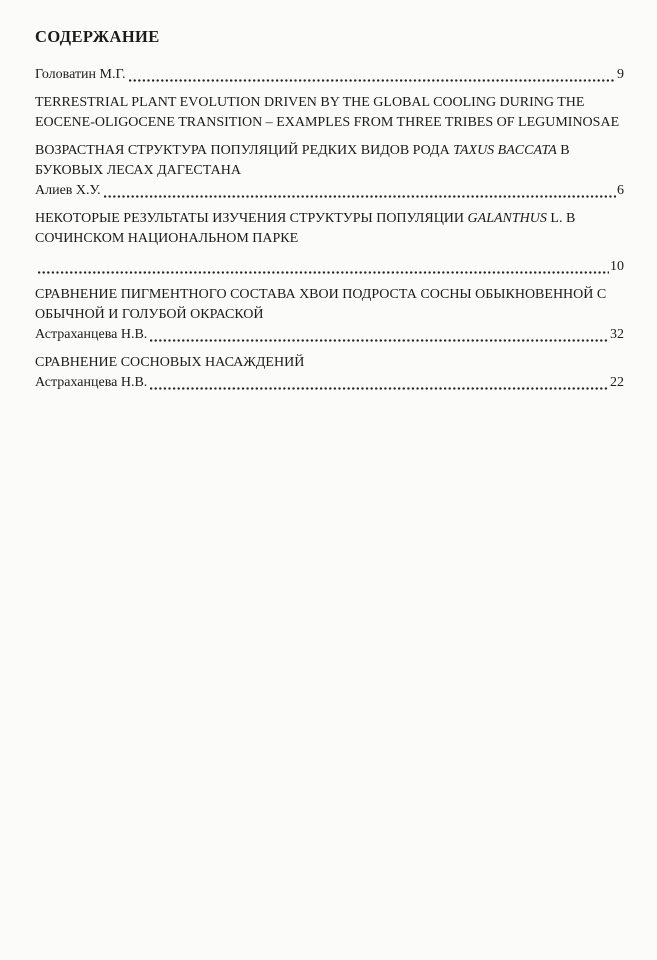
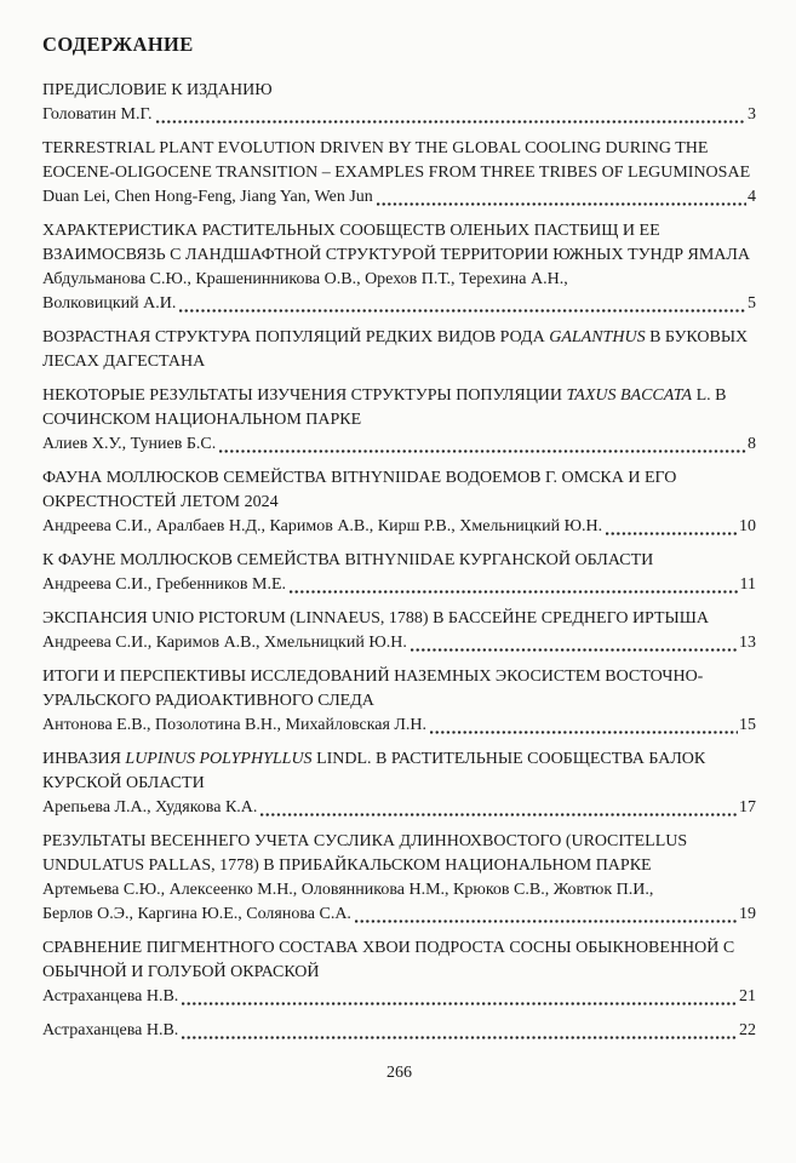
  СОДЕРЖАНИЕ
+ ПРЕДИСЛОВИЕ К ИЗДАНИЮ
  Головатин М.Г.
- 9
+ 3
  TERRESTRIAL PLANT EVOLUTION DRIVEN BY THE GLOBAL COOLING DURING THE EOCENE-OLIGOCENE TRANSITION – EXAMPLES FROM THREE TRIBES OF LEGUMINOSAE
+ Duan Lei, Chen Hong-Feng, Jiang Yan, Wen Jun
+ 4
+ ХАРАКТЕРИСТИКА РАСТИТЕЛЬНЫХ СООБЩЕСТВ ОЛЕНЬИХ ПАСТБИЩ И ЕЕ ВЗАИМОСВЯЗЬ С ЛАНДШАФТНОЙ СТРУКТУРОЙ ТЕРРИТОРИИ ЮЖНЫХ ТУНДР ЯМАЛА
+ Абдульманова С.Ю., Крашенинникова О.В., Орехов П.Т., Терехина А.Н.,
+ Волковицкий А.И.
+ 5
- ВОЗРАСТНАЯ СТРУКТУРА ПОПУЛЯЦИЙ РЕДКИХ ВИДОВ РОДА TAXUS BACCATA В БУКОВЫХ ЛЕСАХ ДАГЕСТАНА
+ ВОЗРАСТНАЯ СТРУКТУРА ПОПУЛЯЦИЙ РЕДКИХ ВИДОВ РОДА GALANTHUS В БУКОВЫХ ЛЕСАХ ДАГЕСТАНА
- Алиев Х.У.
- 6
- НЕКОТОРЫЕ РЕЗУЛЬТАТЫ ИЗУЧЕНИЯ СТРУКТУРЫ ПОПУЛЯЦИИ GALANTHUS L. В СОЧИНСКОМ НАЦИОНАЛЬНОМ ПАРКЕ
+ НЕКОТОРЫЕ РЕЗУЛЬТАТЫ ИЗУЧЕНИЯ СТРУКТУРЫ ПОПУЛЯЦИИ TAXUS BACCATA L. В СОЧИНСКОМ НАЦИОНАЛЬНОМ ПАРКЕ
+ Алиев Х.У., Туниев Б.С.
+ 8
+ ФАУНА МОЛЛЮСКОВ СЕМЕЙСТВА BITHYNIIDAE ВОДОЕМОВ Г. ОМСКА И ЕГО ОКРЕСТНОСТЕЙ ЛЕТОМ 2024
+ Андреева С.И., Аралбаев Н.Д., Каримов А.В., Кирш Р.В., Хмельницкий Ю.Н.
  10
+ К ФАУНЕ МОЛЛЮСКОВ СЕМЕЙСТВА BITHYNIIDAE КУРГАНСКОЙ ОБЛАСТИ
+ Андреева С.И., Гребенников М.Е.
+ 11
+ ЭКСПАНСИЯ UNIO PICTORUM (LINNAEUS, 1788) В БАССЕЙНЕ СРЕДНЕГО ИРТЫША
+ Андреева С.И., Каримов А.В., Хмельницкий Ю.Н.
+ 13
+ ИТОГИ И ПЕРСПЕКТИВЫ ИССЛЕДОВАНИЙ НАЗЕМНЫХ ЭКОСИСТЕМ ВОСТОЧНО-УРАЛЬСКОГО РАДИОАКТИВНОГО СЛЕДА
+ Антонова Е.В., Позолотина В.Н., Михайловская Л.Н.
+ 15
+ ИНВАЗИЯ LUPINUS POLYPHYLLUS LINDL. В РАСТИТЕЛЬНЫЕ СООБЩЕСТВА БАЛОК КУРСКОЙ ОБЛАСТИ
+ Арепьева Л.А., Худякова К.А.
+ 17
+ РЕЗУЛЬТАТЫ ВЕСЕННЕГО УЧЕТА СУСЛИКА ДЛИННОХВОСТОГО (UROCITELLUS UNDULATUS PALLAS, 1778) В ПРИБАЙКАЛЬСКОМ НАЦИОНАЛЬНОМ ПАРКЕ
+ Артемьева С.Ю., Алексеенко М.Н., Оловянникова Н.М., Крюков С.В., Жовтюк П.И.,
+ Берлов О.Э., Каргина Ю.Е., Солянова С.А.
+ 19
  СРАВНЕНИЕ ПИГМЕНТНОГО СОСТАВА ХВОИ ПОДРОСТА СОСНЫ ОБЫКНОВЕННОЙ С ОБЫЧНОЙ И ГОЛУБОЙ ОКРАСКОЙ
  Астраханцева Н.В.
- 32
+ 21
- СРАВНЕНИЕ СОСНОВЫХ НАСАЖДЕНИЙ
  Астраханцева Н.В.
  22
+ 266
